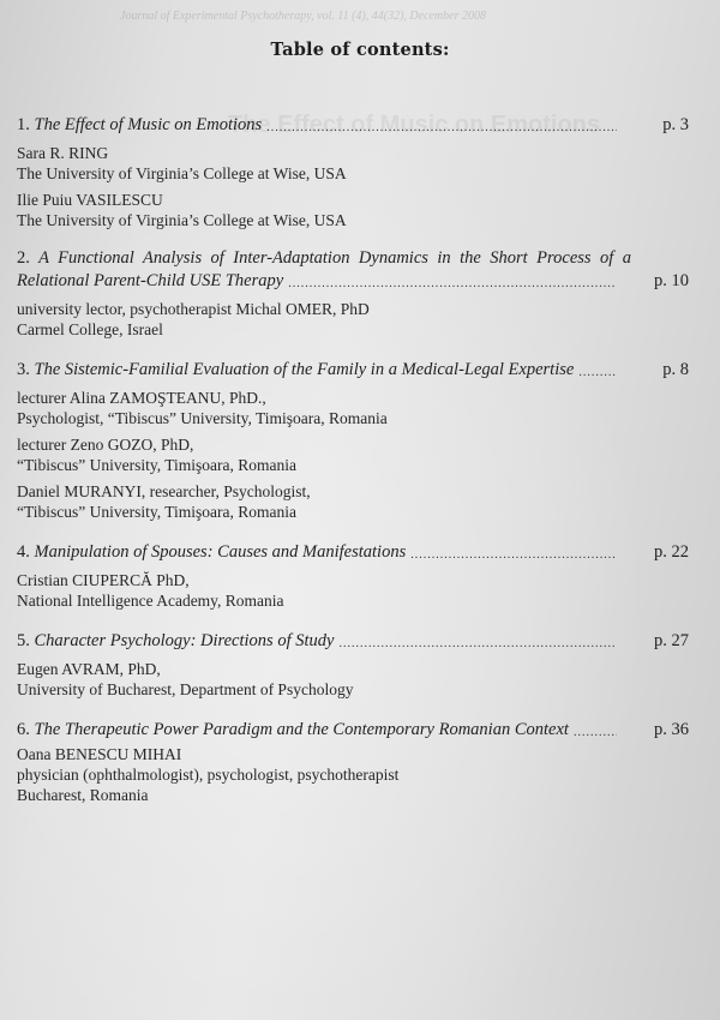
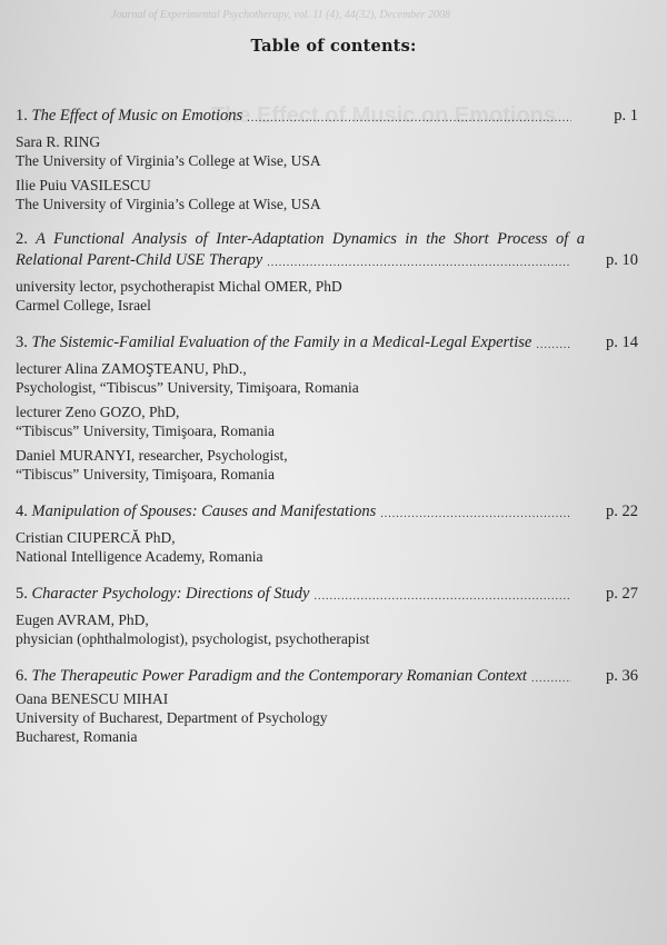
  Journal of Experimental Psychotherapy, vol. 11 (4), 44(32), December 2008
  The Effect of Music on Emotions
  Table of contents:
  1. The Effect of Music on Emotions
- p. 3
+ p. 1
  Sara R. RING
  The University of Virginia’s College at Wise, USA
  Ilie Puiu VASILESCU
  The University of Virginia’s College at Wise, USA
  2. A Functional Analysis of Inter-Adaptation Dynamics in the Short Process of a
  Relational Parent-Child USE Therapy
  p. 10
  university lector, psychotherapist Michal OMER, PhD
  Carmel College, Israel
  3. The Sistemic-Familial Evaluation of the Family in a Medical-Legal Expertise
- p. 8
+ p. 14
  lecturer Alina ZAMOŞTEANU, PhD.,
  Psychologist, “Tibiscus” University, Timişoara, Romania
  lecturer Zeno GOZO, PhD,
  “Tibiscus” University, Timişoara, Romania
  Daniel MURANYI, researcher, Psychologist,
  “Tibiscus” University, Timişoara, Romania
  4. Manipulation of Spouses: Causes and Manifestations
  p. 22
  Cristian CIUPERCĂ PhD,
  National Intelligence Academy, Romania
  5. Character Psychology: Directions of Study
  p. 27
  Eugen AVRAM, PhD,
- University of Bucharest, Department of Psychology
+ physician (ophthalmologist), psychologist, psychotherapist
  6. The Therapeutic Power Paradigm and the Contemporary Romanian Context
  p. 36
  Oana BENESCU MIHAI
- physician (ophthalmologist), psychologist, psychotherapist
+ University of Bucharest, Department of Psychology
  Bucharest, Romania
